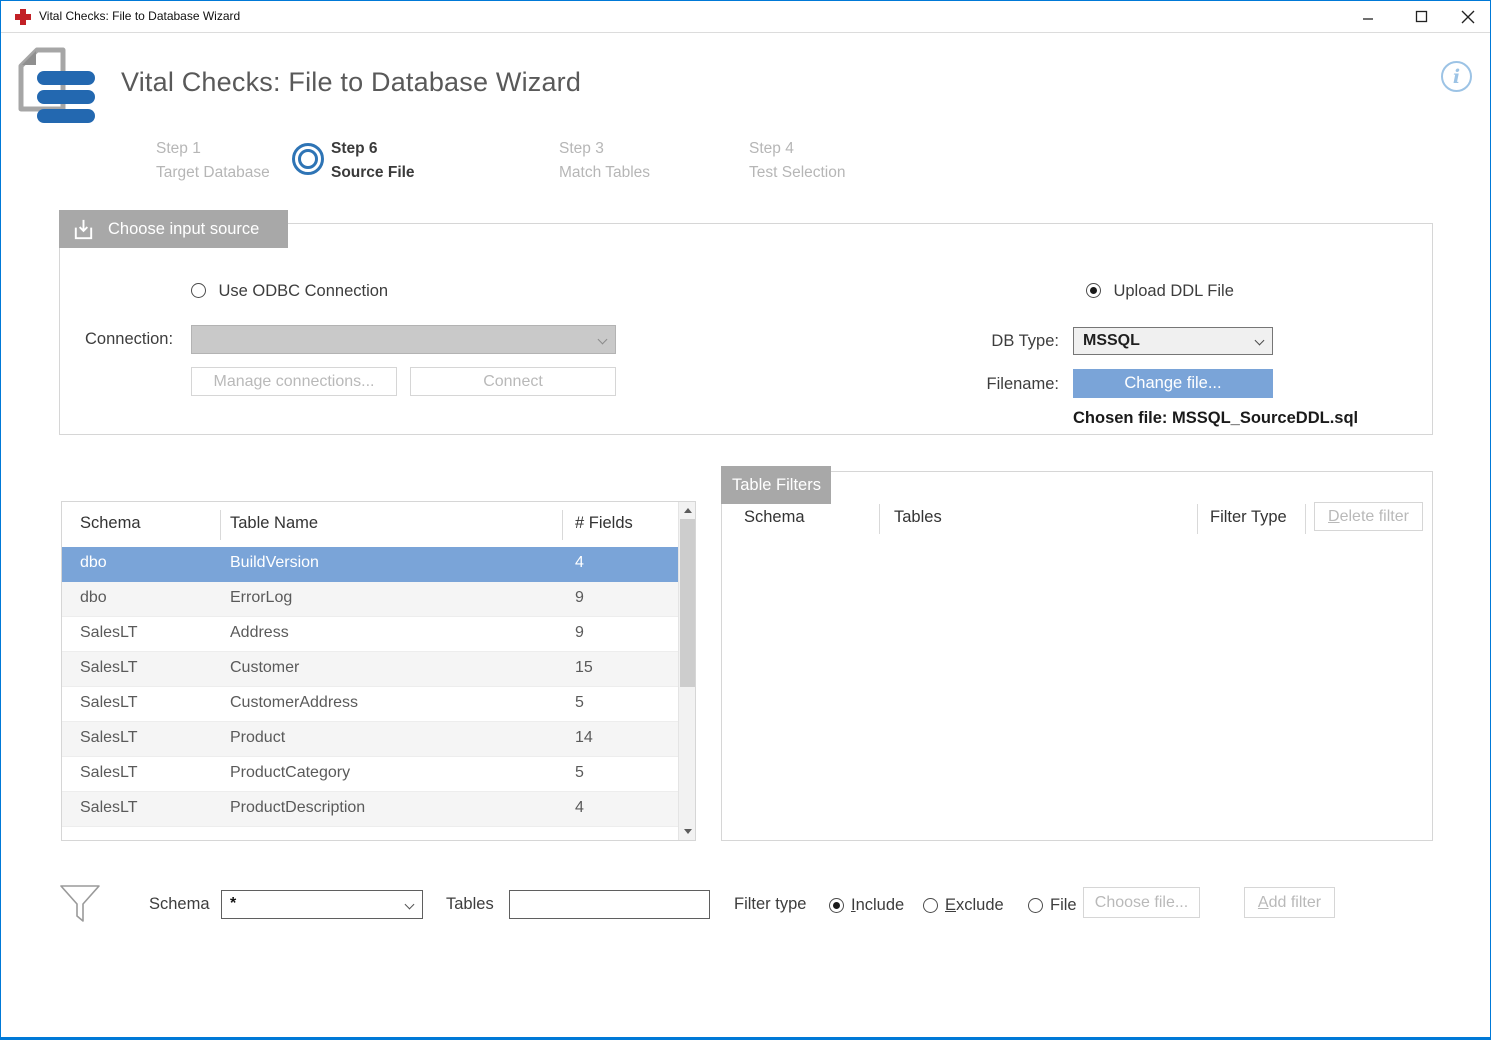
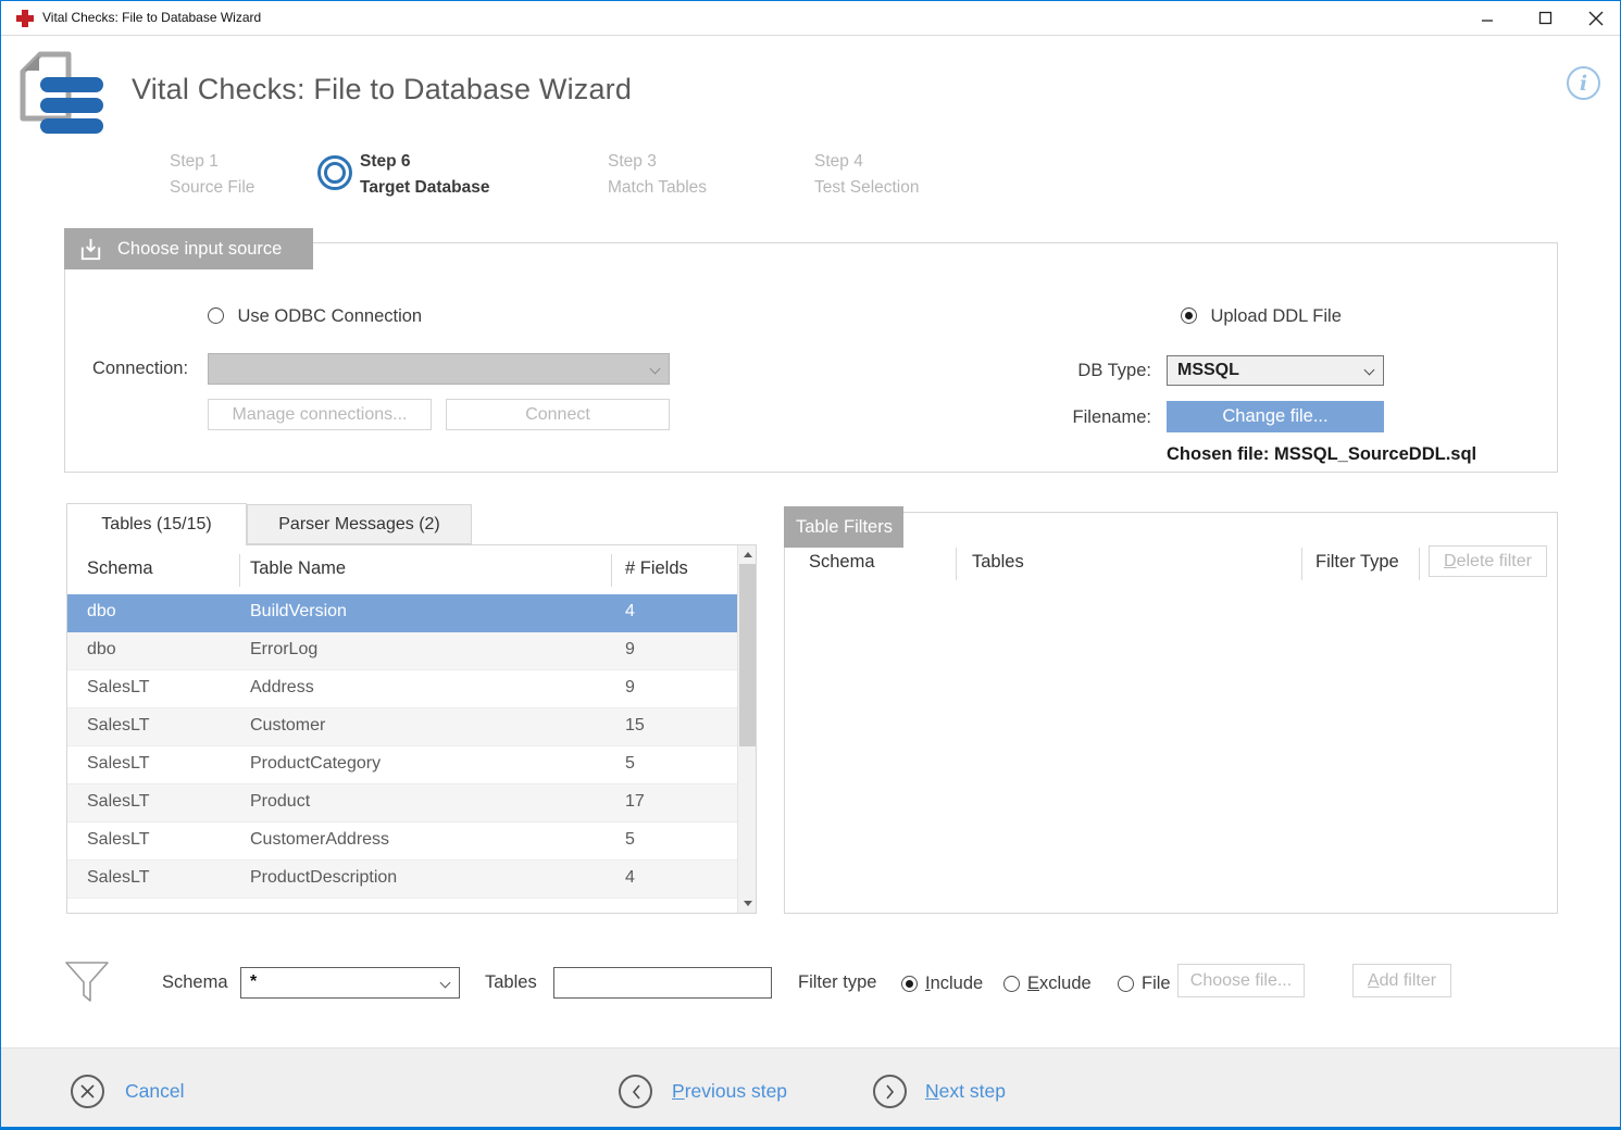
  Vital Checks: File to Database Wizard
  Vital Checks: File to Database Wizard
  i
  Step 1
- Target Database
+ Source File
  Step 6
- Source File
+ Target Database
  Step 3
  Match Tables
  Step 4
  Test Selection
  Choose input source
  Use ODBC Connection
  Upload DDL File
  Connection:
  Manage connections...
  Connect
  DB Type:
  MSSQL
  Filename:
  Change file...
  Chosen file: MSSQL_SourceDDL.sql
+ Tables (15/15)
+ Parser Messages (2)
  Schema
  Table Name
  # Fields
  dbo
  BuildVersion
  4
  dbo
  ErrorLog
  9
  SalesLT
  Address
  9
  SalesLT
  Customer
  15
  SalesLT
- CustomerAddress
+ ProductCategory
  5
  SalesLT
  Product
- 14
+ 17
  SalesLT
- ProductCategory
+ CustomerAddress
  5
  SalesLT
  ProductDescription
  4
  Schema
  Tables
  Filter Type
  Delete filter
  Table Filters
  Schema
  *
  Tables
  Filter type
  Include
  Exclude
  File
  Choose file...
  Add filter
+ Cancel
+ Previous step
+ Next step
